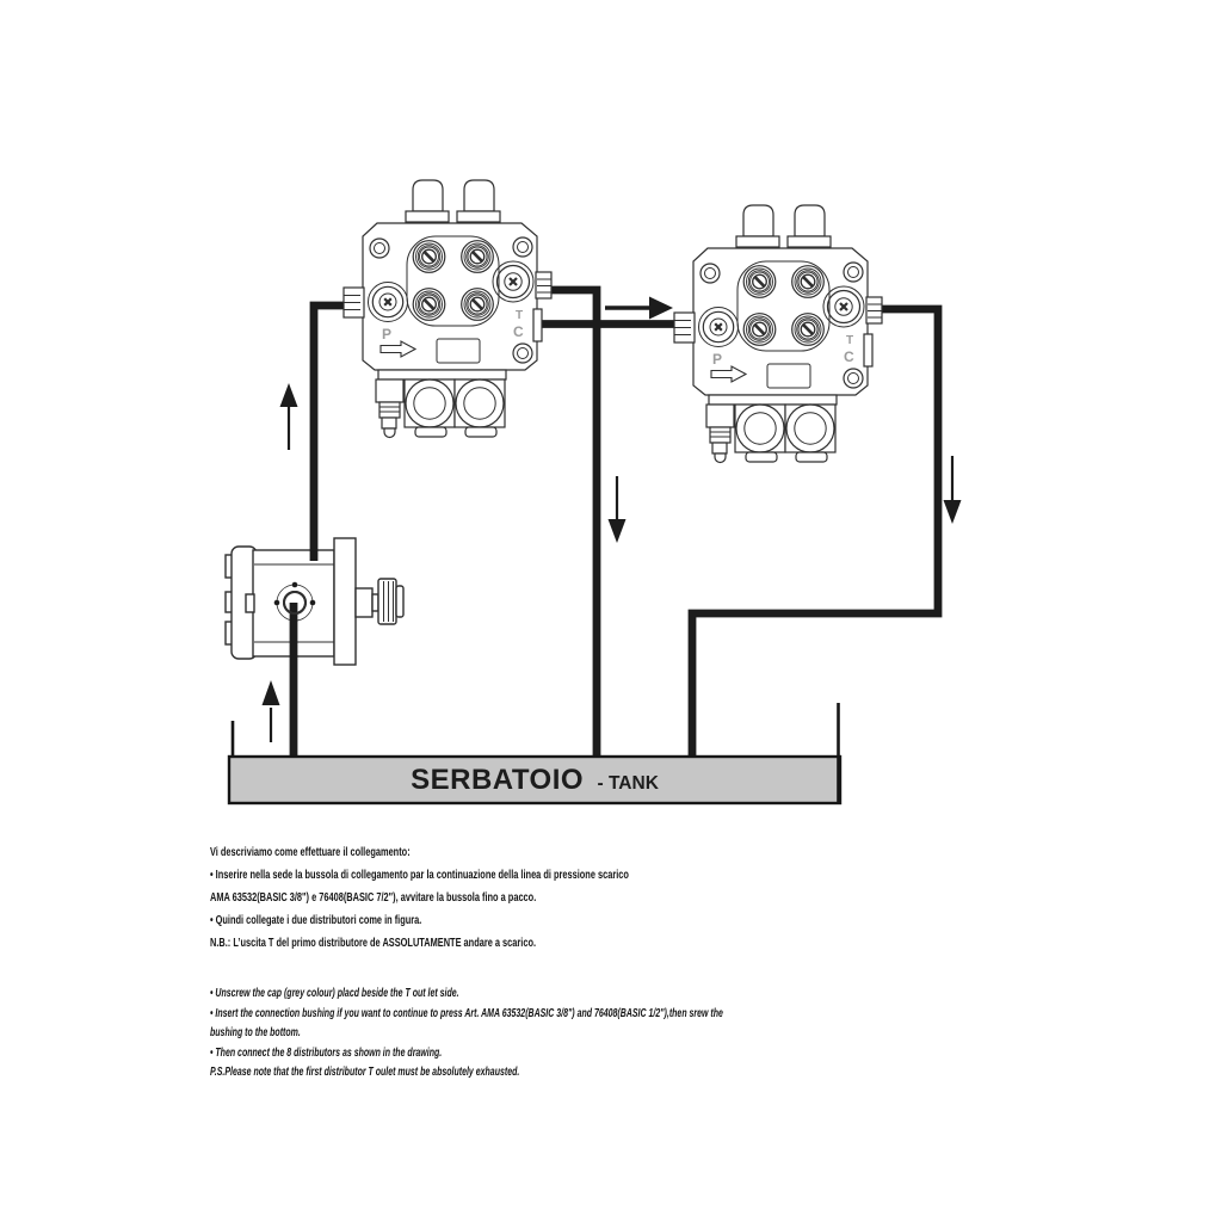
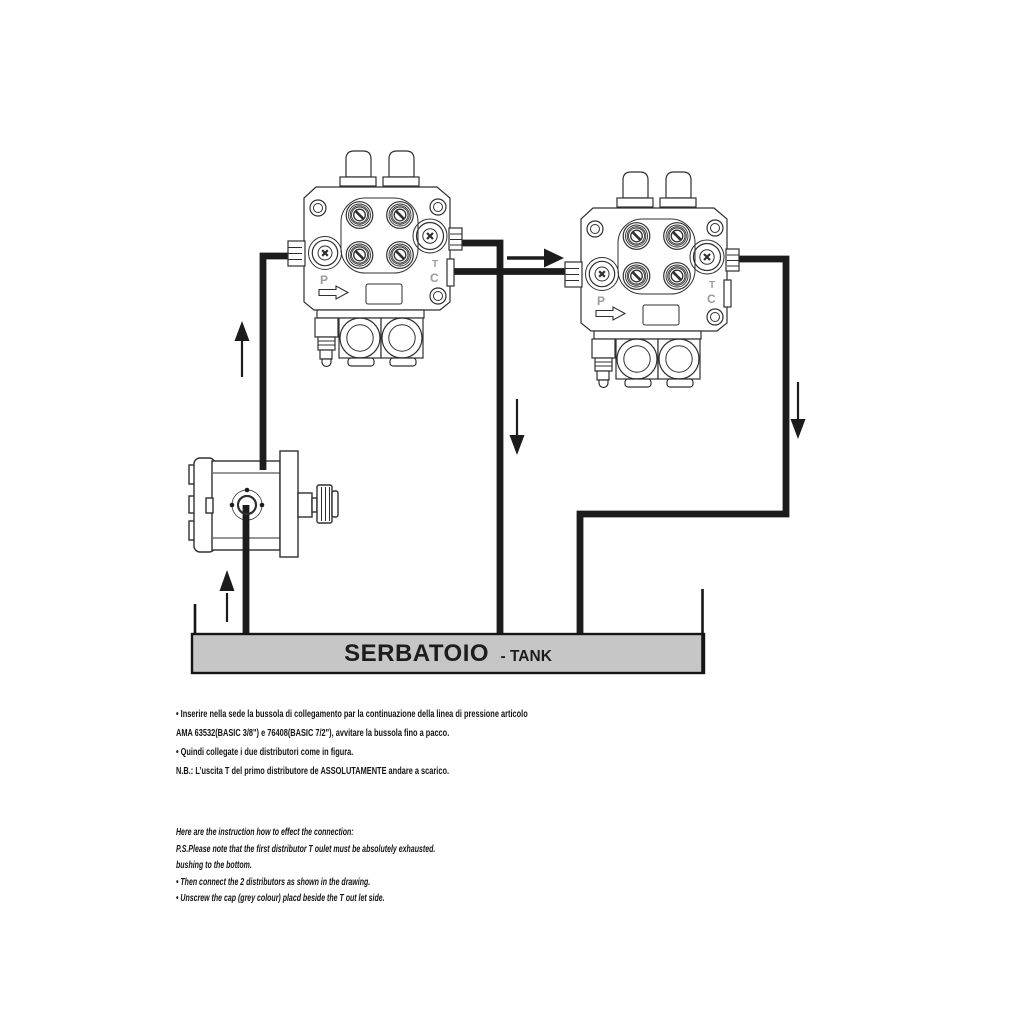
  P
  T
  C
  P
  T
  C
  SERBATOIO - TANK
- Vi descriviamo come effettuare il collegamento:
- • Inserire nella sede la bussola di collegamento par la continuazione della linea di pressione scarico
+ • Inserire nella sede la bussola di collegamento par la continuazione della linea di pressione articolo
  AMA 63532(BASIC 3/8") e 76408(BASIC 7/2"), avvitare la bussola fino a pacco.
  • Quindi collegate i due distributori come in figura.
  N.B.: L’uscita T del primo distributore de ASSOLUTAMENTE andare a scarico.
+ Here are the instruction how to effect the connection:
- • Unscrew the cap (grey colour) placd beside the T out let side.
+ P.S.Please note that the first distributor T oulet must be absolutely exhausted.
- • Insert the connection bushing if you want to continue to press Art. AMA 63532(BASIC 3/8") and 76408(BASIC 1/2"),then srew the
  bushing to the bottom.
- • Then connect the 8 distributors as shown in the drawing.
+ • Then connect the 2 distributors as shown in the drawing.
- P.S.Please note that the first distributor T oulet must be absolutely exhausted.
+ • Unscrew the cap (grey colour) placd beside the T out let side.
